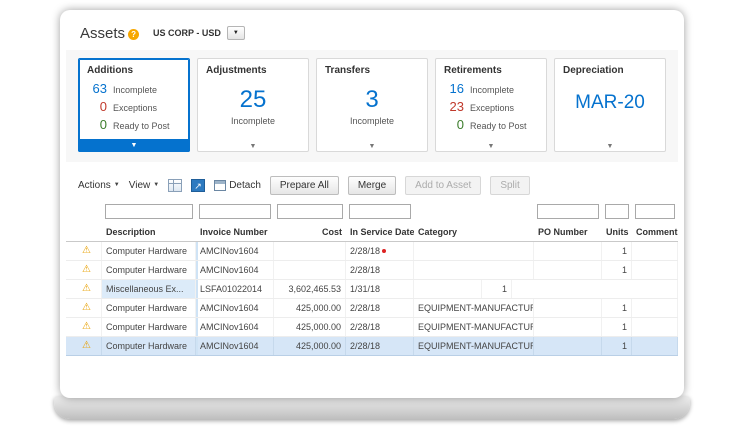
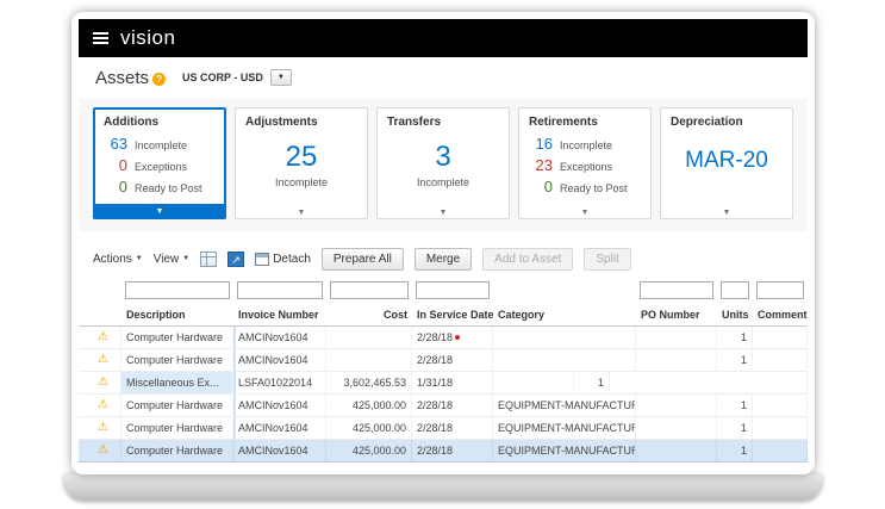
+ vision
  Assets
  ?
  US CORP - USD
  Additions
  63
  Incomplete
  0
  Exceptions
  0
  Ready to Post
  Adjustments
  25
  Incomplete
  Transfers
  3
  Incomplete
  Retirements
  16
  Incomplete
  23
  Exceptions
  0
  Ready to Post
  Depreciation
  MAR-20
  Actions
  View
  Detach
  Prepare All
  Merge
  Add to Asset
  Split
  Description
  Invoice Number
  Cost
  In Service Date
  Category
  PO Number
  Units
  Comment
  ⚠
  Computer Hardware
  AMCINov1604
  2/28/18
  1
  ⚠
  Computer Hardware
  AMCINov1604
  2/28/18
  1
  ⚠
  Miscellaneous Ex...
  LSFA01022014
  3,602,465.53
  1/31/18
  1
  ⚠
  Computer Hardware
  AMCINov1604
  425,000.00
  2/28/18
  EQUIPMENT-MANUFACTUR
  1
  ⚠
  Computer Hardware
  AMCINov1604
  425,000.00
  2/28/18
  EQUIPMENT-MANUFACTUR
  1
  ⚠
  Computer Hardware
  AMCINov1604
  425,000.00
  2/28/18
  EQUIPMENT-MANUFACTUR
  1
